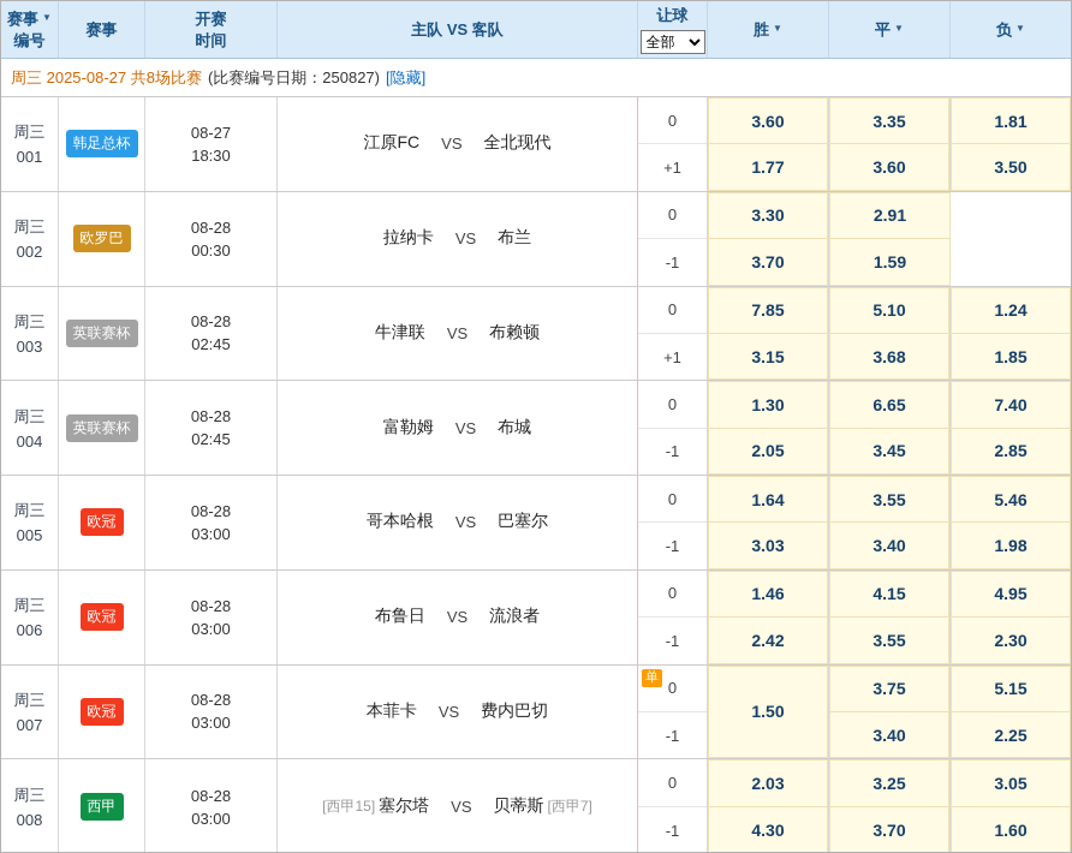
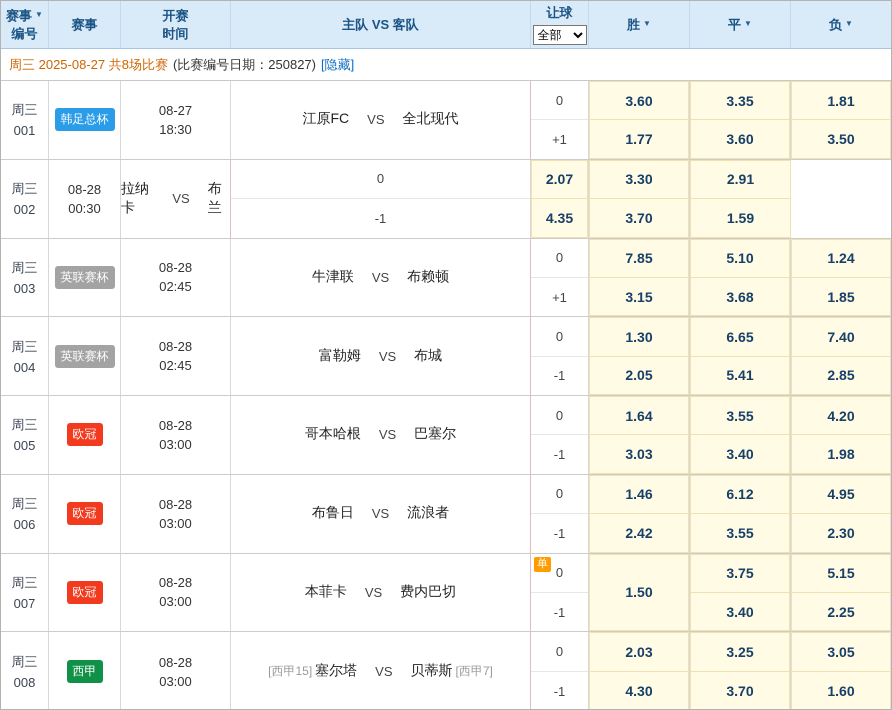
  赛事
  ▼
  编号
  赛事
  开赛
  时间
  主队 VS 客队
  让球
  全部
  胜
  ▼
  平
  ▼
  负
  ▼
  周三 2025-08-27 共8场比赛
  (比赛编号日期：250827)
  [隐藏]
  周三
  001
  韩足总杯
  08-27
  18:30
  江原FC
  VS
  全北现代
  0
  +1
  3.60
  1.77
  3.35
  3.60
  1.81
  3.50
  周三
  002
- 欧罗巴
  08-28
  00:30
  拉纳卡
  VS
  布兰
  0
  -1
+ 2.07
+ 4.35
  3.30
  3.70
  2.91
  1.59
  周三
  003
  英联赛杯
  08-28
  02:45
  牛津联
  VS
  布赖顿
  0
  +1
  7.85
  3.15
  5.10
  3.68
  1.24
  1.85
  周三
  004
  英联赛杯
  08-28
  02:45
  富勒姆
  VS
  布城
  0
  -1
  1.30
  2.05
  6.65
- 3.45
+ 5.41
  7.40
  2.85
  周三
  005
  欧冠
  08-28
  03:00
  哥本哈根
  VS
  巴塞尔
  0
  -1
  1.64
  3.03
  3.55
  3.40
- 5.46
+ 4.20
  1.98
  周三
  006
  欧冠
  08-28
  03:00
  布鲁日
  VS
  流浪者
  0
  -1
  1.46
  2.42
- 4.15
+ 6.12
  3.55
  4.95
  2.30
  周三
  007
  欧冠
  08-28
  03:00
  本菲卡
  VS
  费内巴切
  单
  0
  -1
  1.50
  3.75
  3.40
  5.15
  2.25
  周三
  008
  西甲
  08-28
  03:00
  [西甲15]
  塞尔塔
  VS
  贝蒂斯
  [西甲7]
  0
  -1
  2.03
  4.30
  3.25
  3.70
  3.05
  1.60
